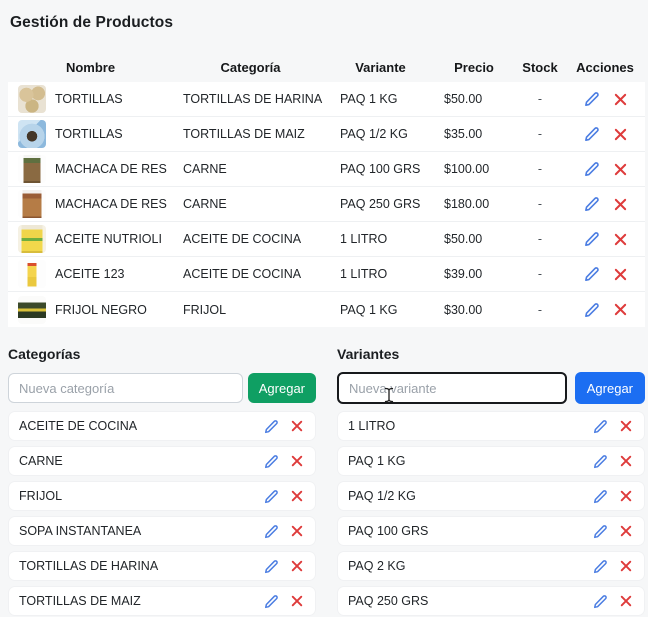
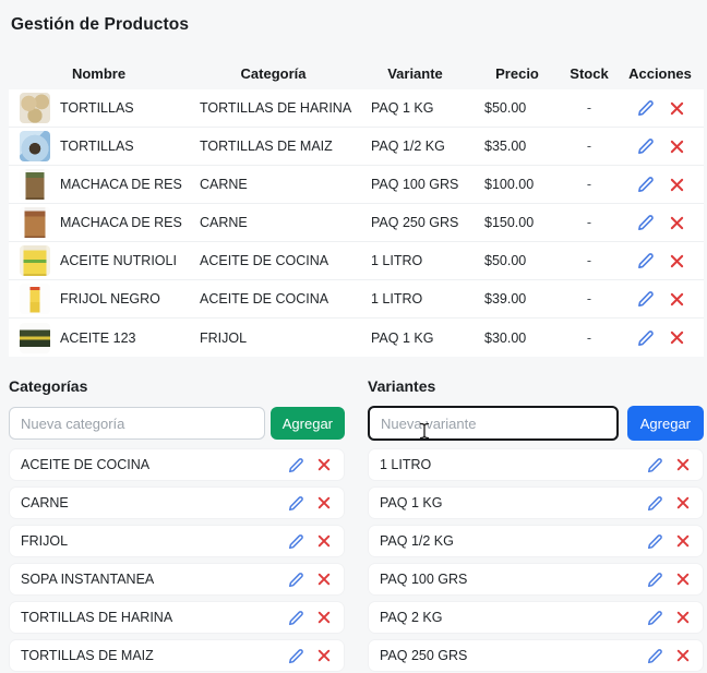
  Gestión de Productos
  Nombre
  Categoría
  Variante
  Precio
  Stock
  Acciones
  TORTILLAS
  TORTILLAS DE HARINA
  PAQ 1 KG
  $50.00
  -
  TORTILLAS
  TORTILLAS DE MAIZ
  PAQ 1/2 KG
  $35.00
  -
  MACHACA DE RES
  CARNE
  PAQ 100 GRS
  $100.00
  -
  MACHACA DE RES
  CARNE
  PAQ 250 GRS
- $180.00
+ $150.00
  -
  ACEITE NUTRIOLI
  ACEITE DE COCINA
  1 LITRO
  $50.00
  -
- ACEITE 123
+ FRIJOL NEGRO
  ACEITE DE COCINA
  1 LITRO
  $39.00
  -
- FRIJOL NEGRO
+ ACEITE 123
  FRIJOL
  PAQ 1 KG
  $30.00
  -
  Categorías
  Nueva categoría
  Agregar
  ACEITE DE COCINA
  CARNE
  FRIJOL
  SOPA INSTANTANEA
  TORTILLAS DE HARINA
  TORTILLAS DE MAIZ
  Variantes
  Nueva variante
  Agregar
  1 LITRO
  PAQ 1 KG
  PAQ 1/2 KG
  PAQ 100 GRS
  PAQ 2 KG
  PAQ 250 GRS
